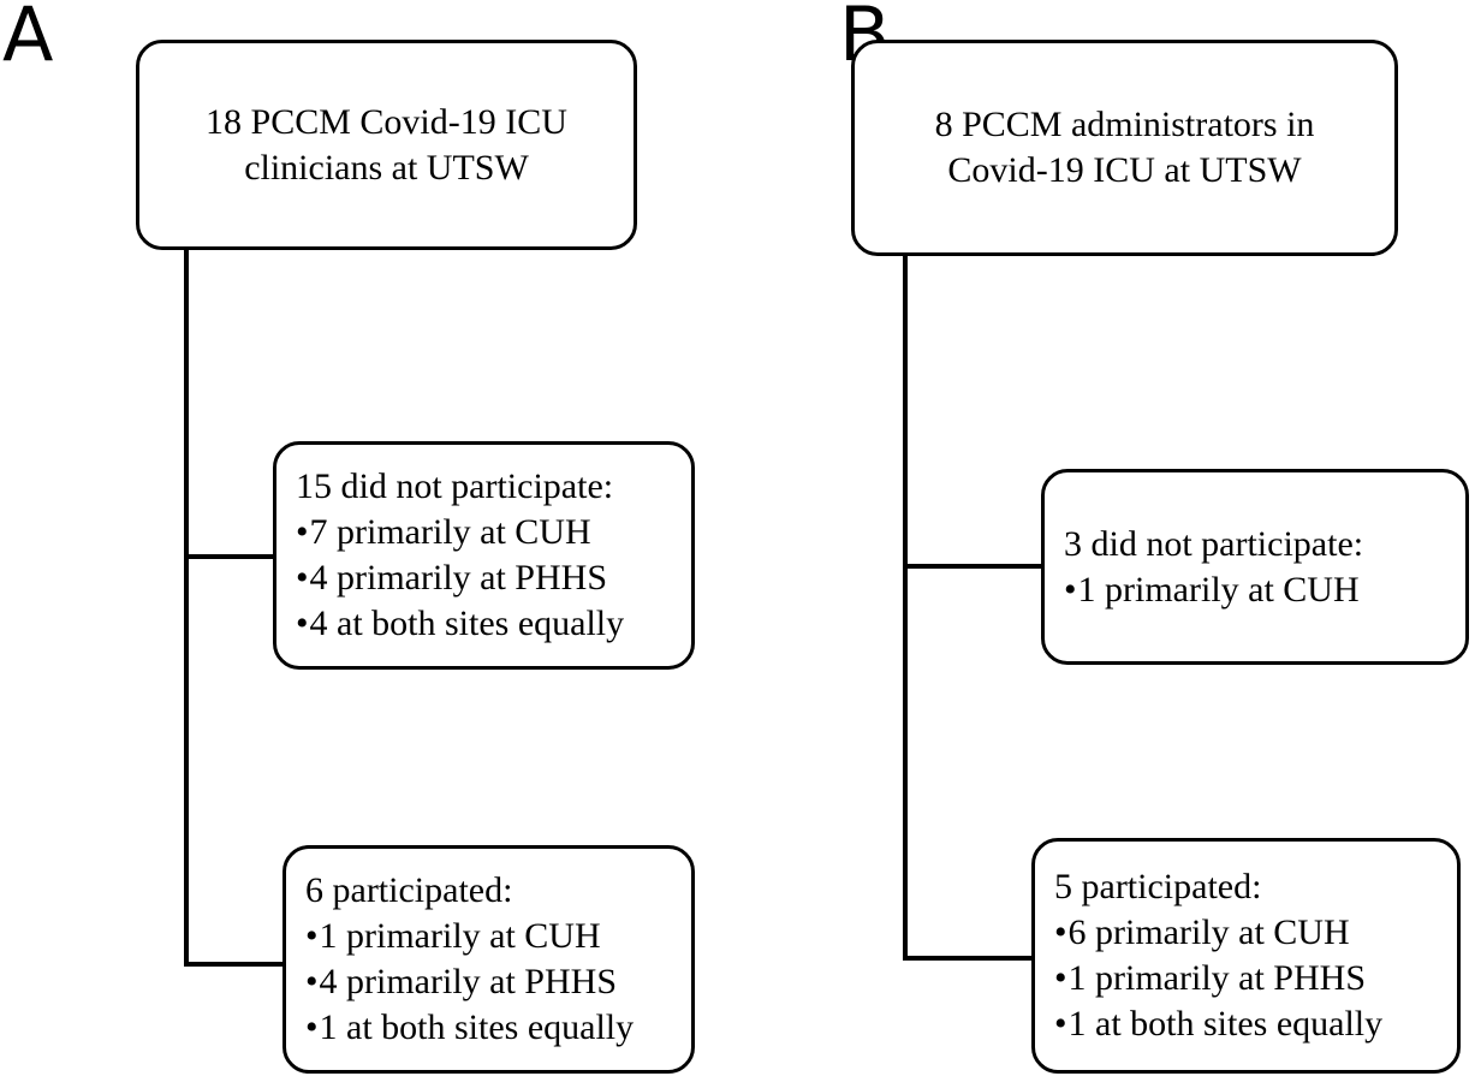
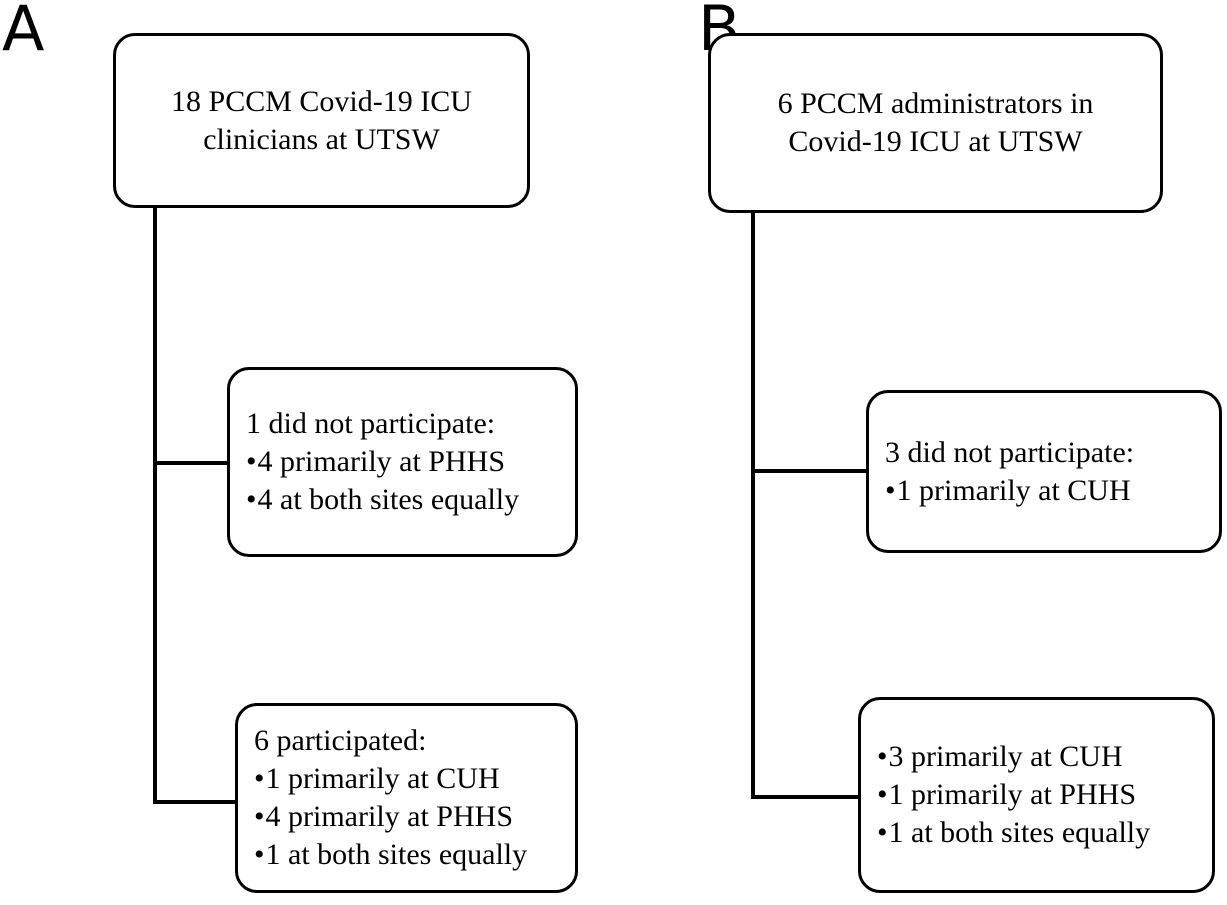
  A
  18 PCCM Covid-19 ICU
  clinicians at UTSW
- 15 did not participate:
+ 1 did not participate:
- 7 primarily at CUH
  4 primarily at PHHS
  4 at both sites equally
  6 participated:
  1 primarily at CUH
  4 primarily at PHHS
  1 at both sites equally
  B
- 8 PCCM administrators in
+ 6 PCCM administrators in
  Covid-19 ICU at UTSW
  3 did not participate:
  1 primarily at CUH
- 5 participated:
- 6 primarily at CUH
+ 3 primarily at CUH
  1 primarily at PHHS
  1 at both sites equally
